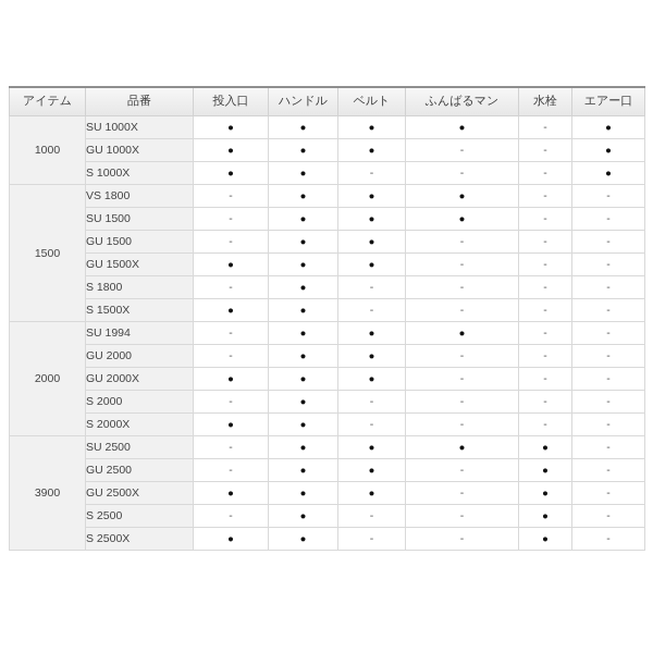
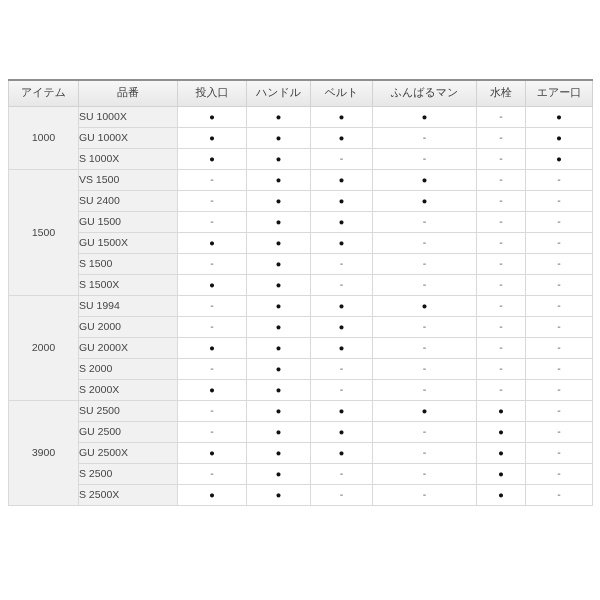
  アイテム	品番	投入口	ハンドル	ベルト	ふんばるマン	水栓	エアー口
  1000	SU 1000X	●	●	●	●	-	●
  GU 1000X	●	●	●	-	-	●
  S 1000X	●	●	-	-	-	●
- 1500	VS 1800	-	●	●	●	-	-
+ 1500	VS 1500	-	●	●	●	-	-
- SU 1500	-	●	●	●	-	-
+ SU 2400	-	●	●	●	-	-
  GU 1500	-	●	●	-	-	-
  GU 1500X	●	●	●	-	-	-
- S 1800	-	●	-	-	-	-
+ S 1500	-	●	-	-	-	-
  S 1500X	●	●	-	-	-	-
  2000	SU 1994	-	●	●	●	-	-
  GU 2000	-	●	●	-	-	-
  GU 2000X	●	●	●	-	-	-
  S 2000	-	●	-	-	-	-
  S 2000X	●	●	-	-	-	-
  3900	SU 2500	-	●	●	●	●	-
  GU 2500	-	●	●	-	●	-
  GU 2500X	●	●	●	-	●	-
  S 2500	-	●	-	-	●	-
  S 2500X	●	●	-	-	●	-
